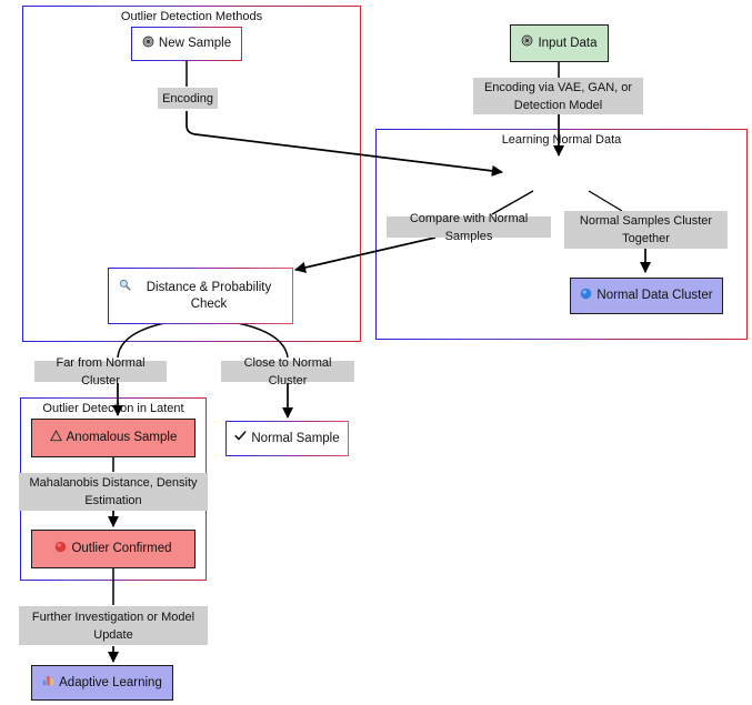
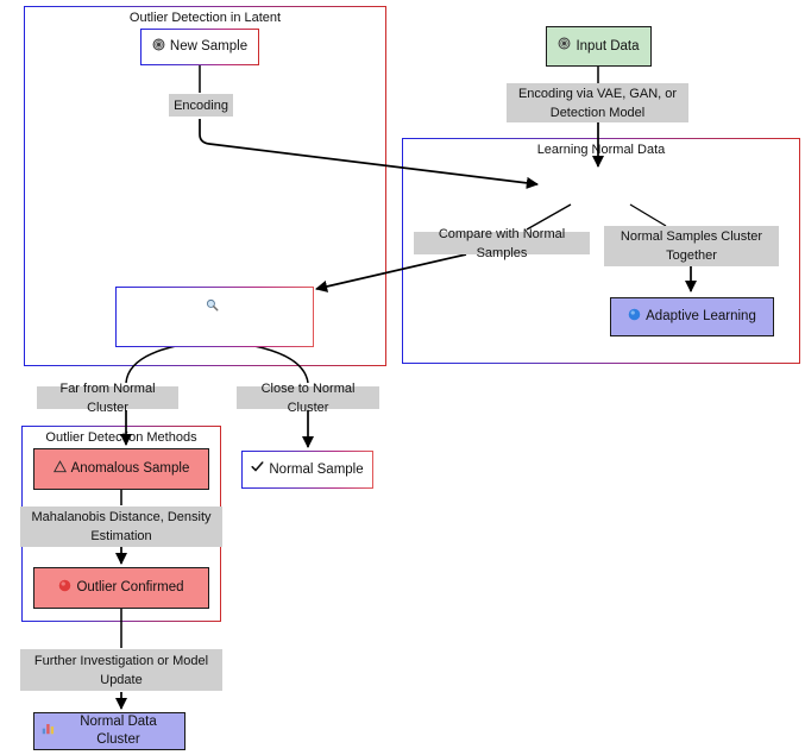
- Outlier Detection Methods
+ Outlier Detection in Latent
  Learning Normal Data
- Outlier Detection in Latent
+ Outlier Detection Methods
  New Sample
  Input Data
- Normal Data Cluster
+ Adaptive Learning
- Distance & Probability Check
  Anomalous Sample
  Normal Sample
  Outlier Confirmed
- Adaptive Learning
+ Normal Data Cluster
  Encoding
  Encoding via VAE, GAN, or Detection Model
  Compare with Normal Samples
  Normal Samples Cluster Together
  Far from Normal Cluster
  Close to Normal Cluster
  Mahalanobis Distance, Density Estimation
  Further Investigation or Model Update
